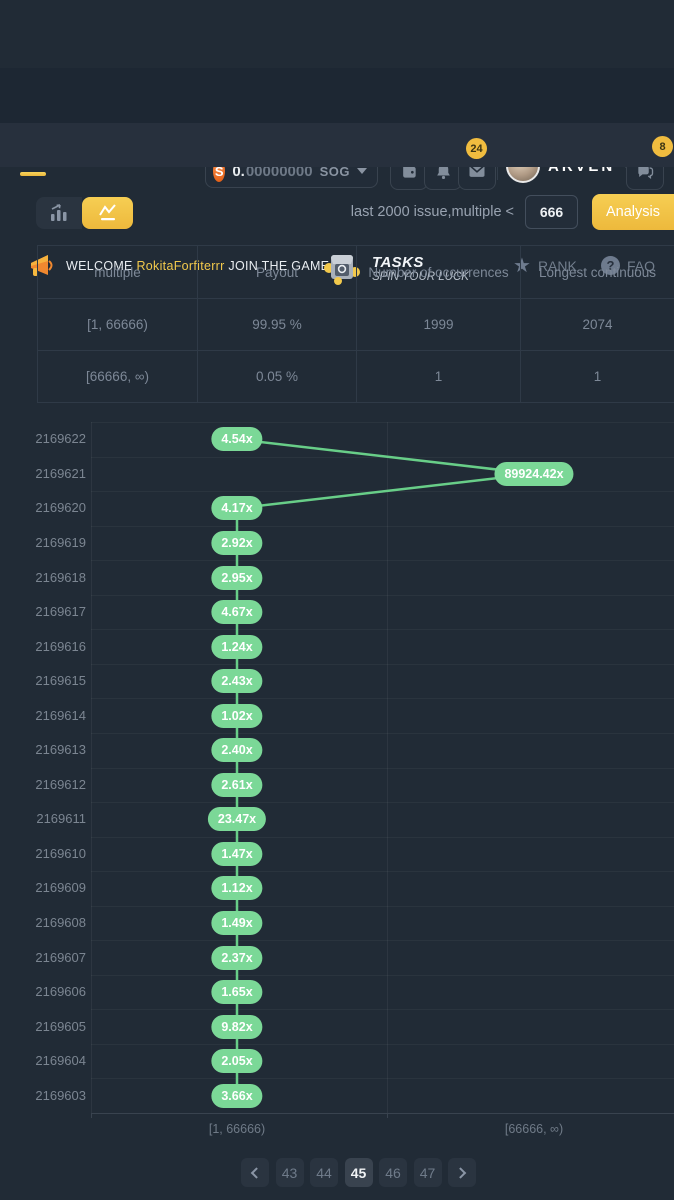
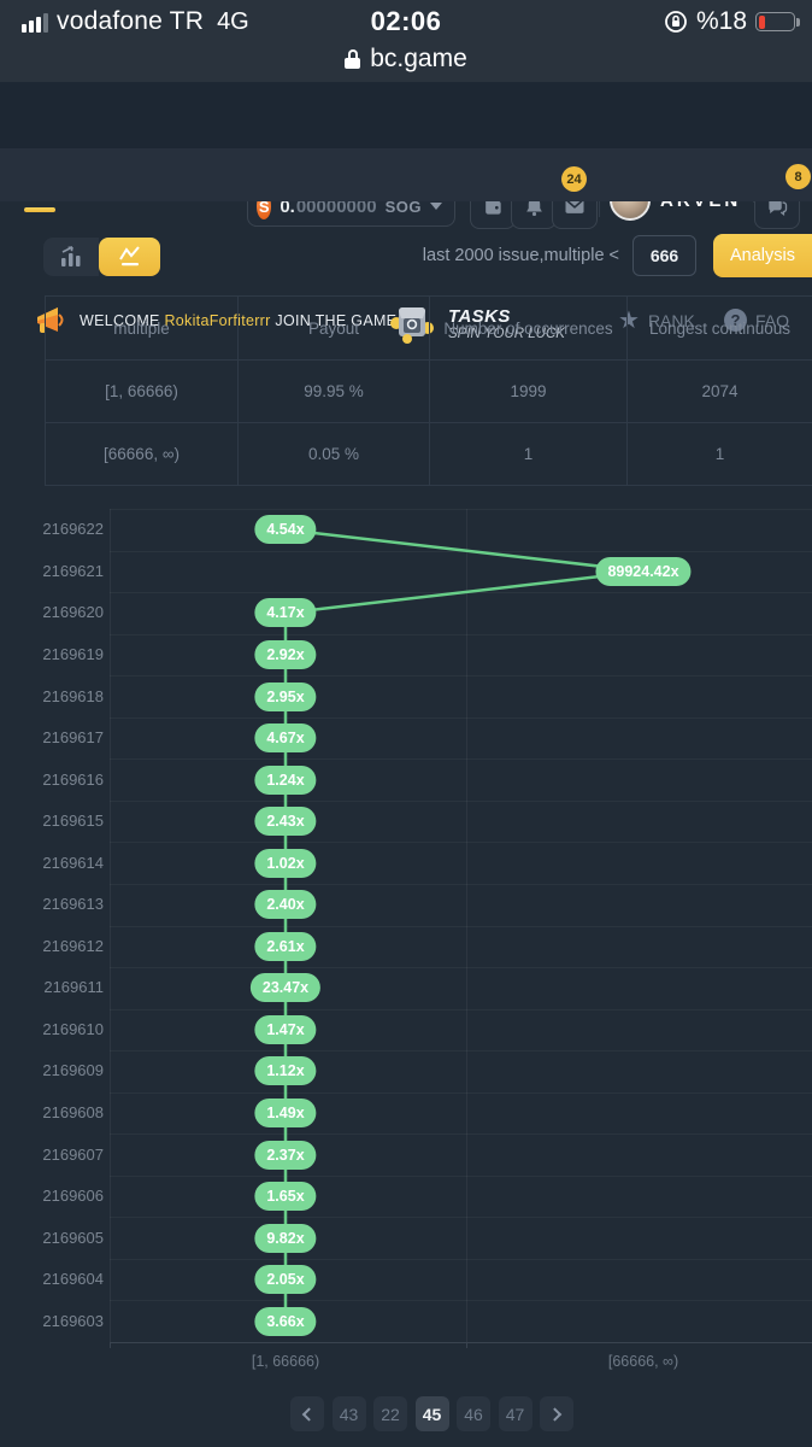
+ vodafone TR
+ 4G
+ 02:06
+ %18
+ bc.game
  S
  0.
  00000000
  SOG
  24
  8
  WELCOME RokitaForfiterrr JOIN THE GAM
  TASKS
  SPIN YOUR LUCK
  ★
  RANK
  ?
  FAQ
  last 2000 issue,multiple <
  666
  Analysis
  multiple	Payout	Number of occurrences	Longest continuous
  [1, 66666)	99.95 %	1999	2074
  [66666, ∞)	0.05 %	1	1
  2169622
  4.54x
  2169621
  89924.42x
  2169620
  4.17x
  2169619
  2.92x
  2169618
  2.95x
  2169617
  4.67x
  2169616
  1.24x
  2169615
  2.43x
  2169614
  1.02x
  2169613
  2.40x
  2169612
  2.61x
  2169611
  23.47x
  2169610
  1.47x
  2169609
  1.12x
  2169608
  1.49x
  2169607
  2.37x
  2169606
  1.65x
  2169605
  9.82x
  2169604
  2.05x
  2169603
  3.66x
  [1, 66666)
  [66666, ∞)
  43
- 44
+ 22
  45
  46
  47
